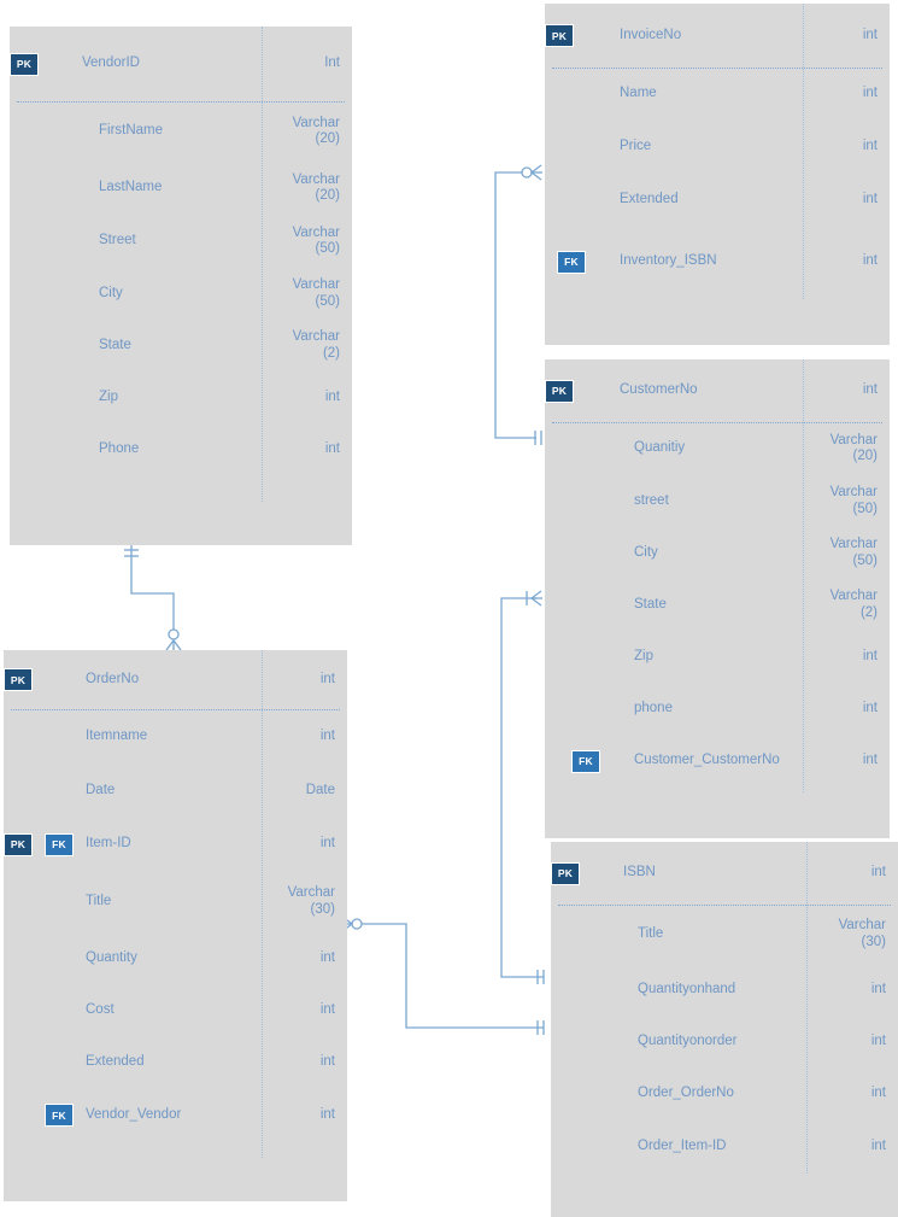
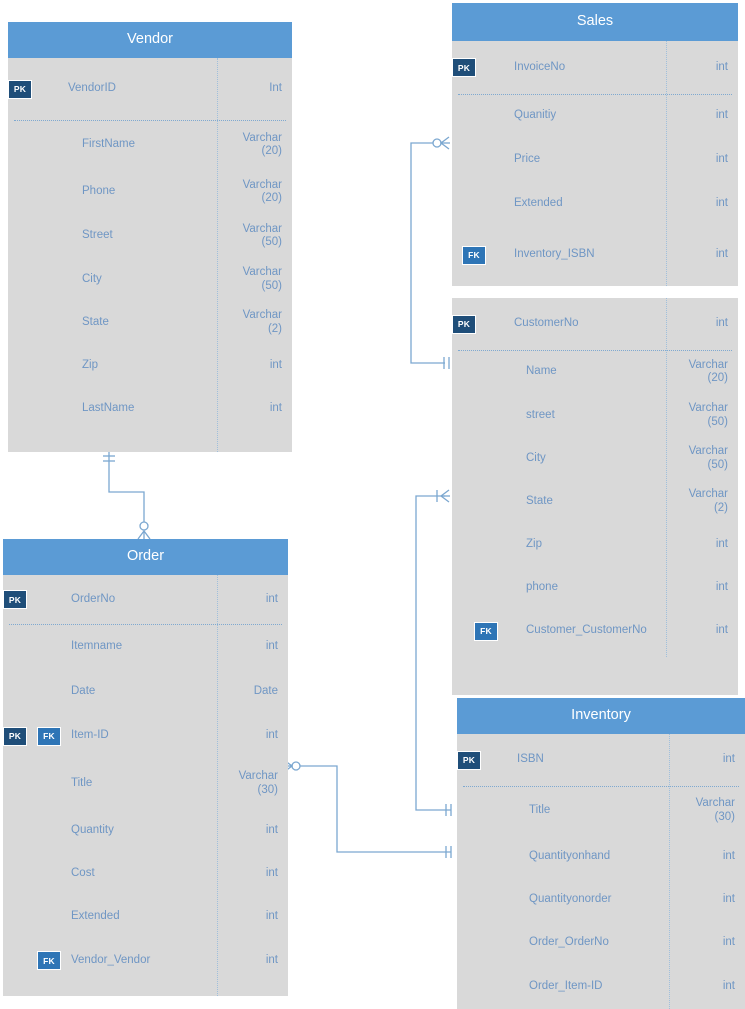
+ Vendor
  PK
  VendorID
  Int
  FirstName
  Varchar (20)
- LastName
+ Phone
  Varchar (20)
  Street
  Varchar (50)
  City
  Varchar (50)
  State
  Varchar (2)
  Zip
  int
- Phone
+ LastName
  int
+ Order
  PK
  OrderNo
  int
  Itemname
  int
  Date
  Date
  PK
  FK
  Item-ID
  int
  Title
  Varchar (30)
  Quantity
  int
  Cost
  int
  Extended
  int
  FK
  Vendor_Vendor
  int
+ Sales
  PK
  InvoiceNo
  int
- Name
+ Quanitiy
  int
  Price
  int
  Extended
  int
  FK
  Inventory_ISBN
  int
  PK
  CustomerNo
  int
- Quanitiy
+ Name
  Varchar (20)
  street
  Varchar (50)
  City
  Varchar (50)
  State
  Varchar (2)
  Zip
  int
  phone
  int
  FK
  Customer_CustomerNo
  int
+ Inventory
  PK
  ISBN
  int
  Title
  Varchar (30)
  Quantityonhand
  int
  Quantityonorder
  int
  Order_OrderNo
  int
  Order_Item-ID
  int
